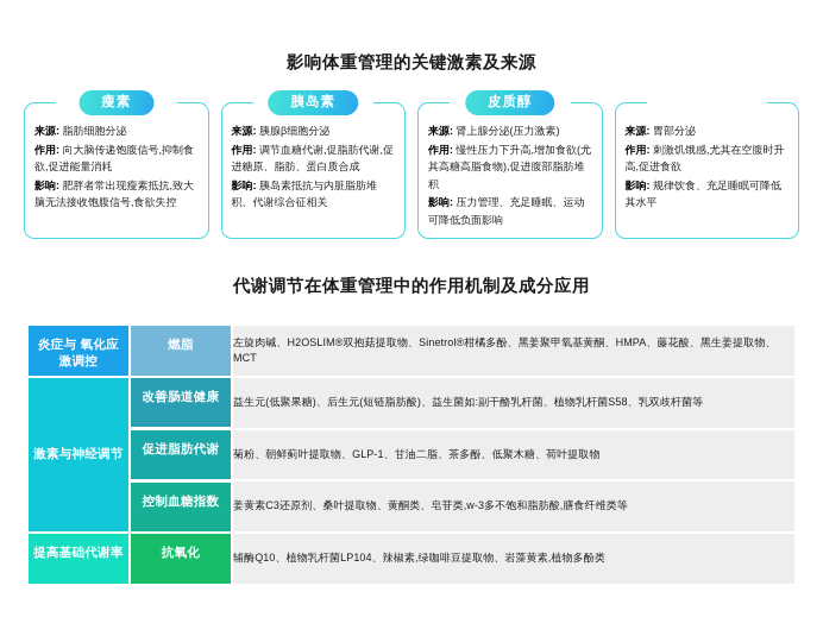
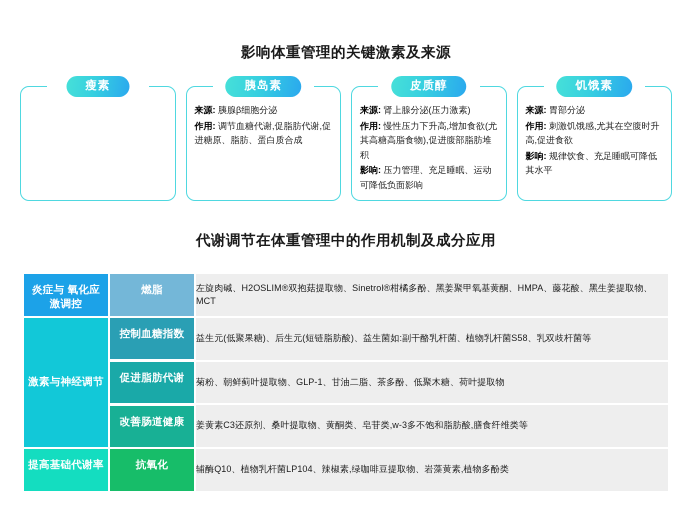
  影响体重管理的关键激素及来源
  瘦素
- 来源: 脂肪细胞分泌
- 作用: 向大脑传递饱腹信号,抑制食欲,促进能量消耗
- 影响: 肥胖者常出现瘦素抵抗,致大脑无法接收饱腹信号,食欲失控
  胰岛素
  来源: 胰腺β细胞分泌
  作用: 调节血糖代谢,促脂肪代谢,促进糖原、脂肪、蛋白质合成
- 影响: 胰岛素抵抗与内脏脂肪堆积、代谢综合征相关
  皮质醇
  来源: 肾上腺分泌(压力激素)
  作用: 慢性压力下升高,增加食欲(尤其高糖高脂食物),促进腹部脂肪堆积
  影响: 压力管理、充足睡眠、运动可降低负面影响
+ 饥饿素
  来源: 胃部分泌
  作用: 刺激饥饿感,尤其在空腹时升高,促进食欲
  影响: 规律饮食、充足睡眠可降低其水平
  代谢调节在体重管理中的作用机制及成分应用
  炎症与 氧化应激调控	燃脂	左旋肉碱、H2OSLIM®双抱菇提取物、Sinetrol®柑橘多酚、黑姜聚甲氧基黄酮、HMPA、藤花酸、黑生姜提取物、MCT
- 激素与神经调节	改善肠道健康	益生元(低聚果糖)、后生元(短链脂肪酸)、益生菌如:副干酪乳杆菌、植物乳杆菌S58、乳双歧杆菌等
+ 激素与神经调节	控制血糖指数	益生元(低聚果糖)、后生元(短链脂肪酸)、益生菌如:副干酪乳杆菌、植物乳杆菌S58、乳双歧杆菌等
  促进脂肪代谢	菊粉、朝鲜蓟叶提取物、GLP-1、甘油二脂、茶多酚、低聚木糖、荷叶提取物
- 控制血糖指数	姜黄素C3还原剂、桑叶提取物、黄酮类、皂苷类,w-3多不饱和脂肪酸,膳食纤维类等
+ 改善肠道健康	姜黄素C3还原剂、桑叶提取物、黄酮类、皂苷类,w-3多不饱和脂肪酸,膳食纤维类等
  提高基础代谢率	抗氧化	辅酶Q10、植物乳杆菌LP104、辣椒素,绿咖啡豆提取物、岩藻黄素,植物多酚类
